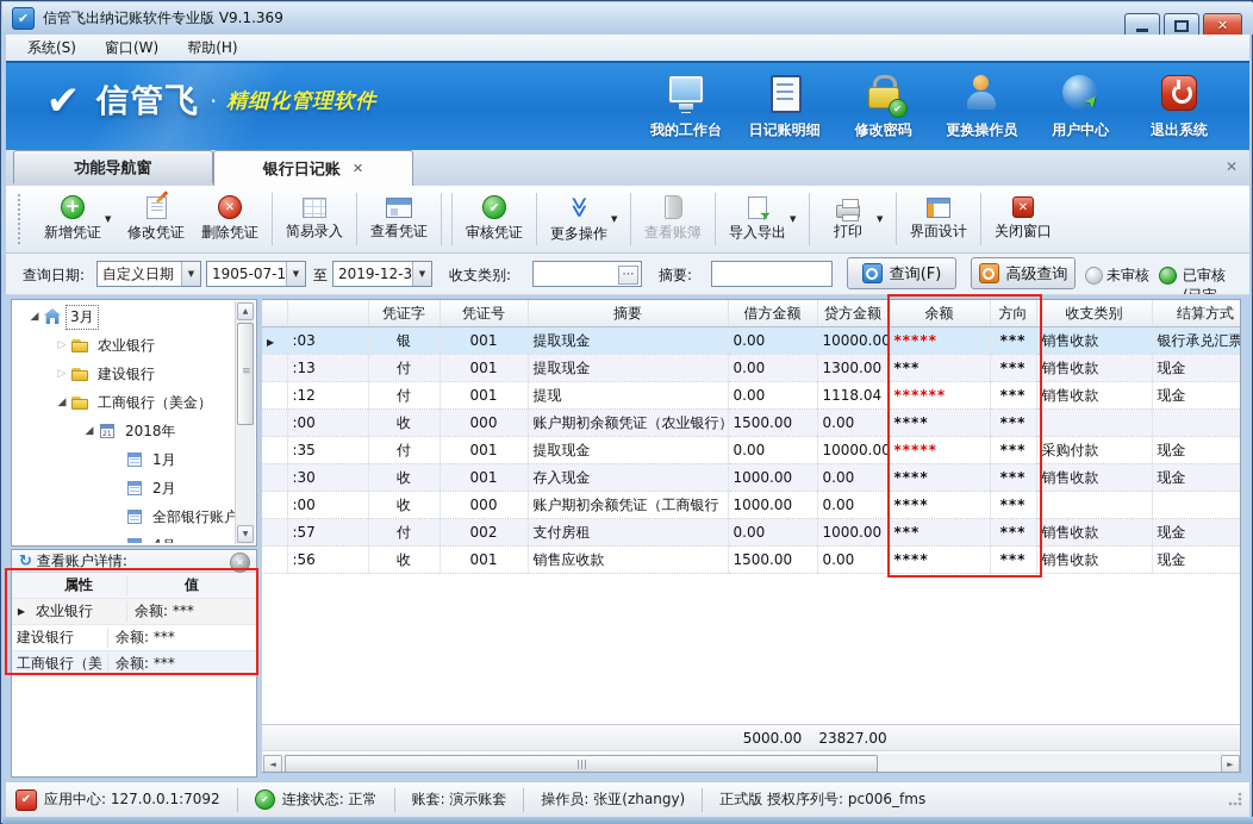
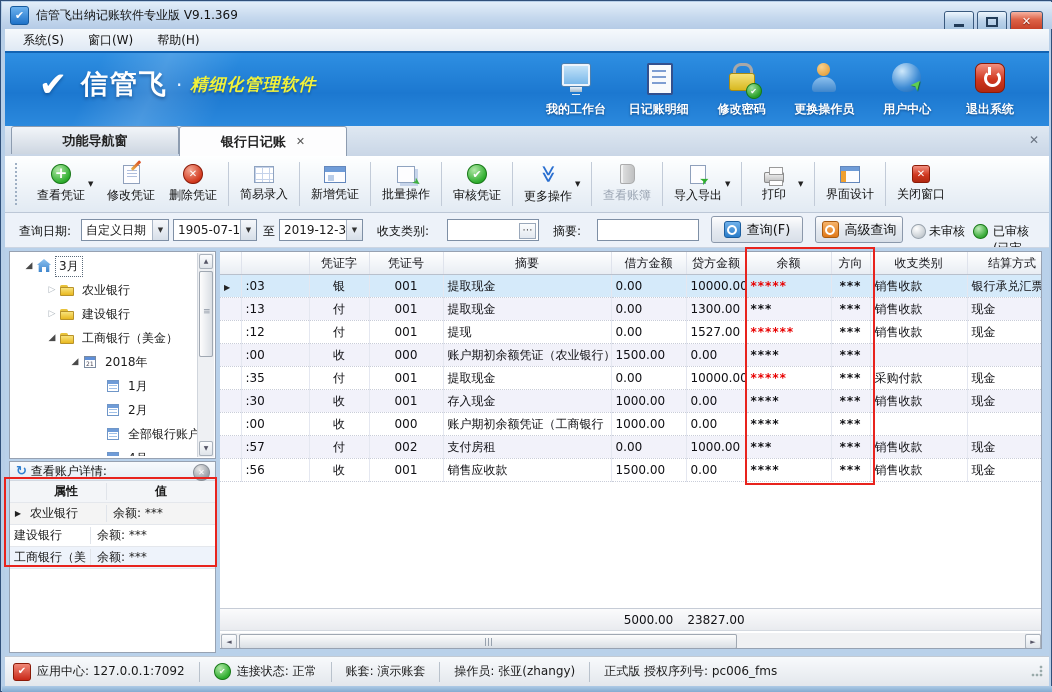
  ✔
  信管飞出纳记账软件专业版 V9.1.369
  系统(S)
  窗口(W)
  帮助(H)
  ✔
  信管飞
  ·
  精细化管理软件
  我的工作台
  日记账明细
  修改密码
  更换操作员
  用户中心
  退出系统
  功能导航窗
  银行日记账
  ✕
  ✕
- 新增凭证
+ 查看凭证
  ▼
  修改凭证
  删除凭证
  简易录入
- 查看凭证
+ 新增凭证
+ 批量操作
  审核凭证
  更多操作
  ▼
  查看账簿
  导入导出
  ▼
  打印
  ▼
  界面设计
  关闭窗口
  查询日期:
  自定义日期
  ▼
  1905-07-1
  ▼
  至
  2019-12-3
  ▼
  收支类别:
  ⋯
  摘要:
  查询(F)
  高级查询
  未审核
  ◢
  3月
  ▷
  农业银行
  ▷
  建设银行
  ◢
  工商银行（美金）
  ◢
  2018年
  1月
  2月
  全部银行账户
  ↻
  查看账户详情:
  ✕
  属性
  值
  ▶
  农业银行
  余额: ***
  建设银行
  余额: ***
  工商银行（美
  余额: ***
  			凭证字	凭证号	摘要	借方金额	贷方金额	余额	方向	收支类别	结算方式
  	:03	银	001	提取现金	0.00	10000.00	*****	***	销售收款	银行承兑汇票
  	:13	付	001	提取现金	0.00	1300.00	***	***	销售收款	现金
- 	:12	付	001	提现	0.00	1118.04	******	***	销售收款	现金
+ 	:12	付	001	提现	0.00	1527.00	******	***	销售收款	现金
  	:00	收	000	账户期初余额凭证（农业银行）	1500.00	0.00	****	***
  	:35	付	001	提取现金	0.00	10000.00	*****	***	采购付款	现金
  	:30	收	001	存入现金	1000.00	0.00	****	***	销售收款	现金
  	:00	收	000	账户期初余额凭证（工商银行（	1000.00	0.00	****	***
  	:57	付	002	支付房租	0.00	1000.00	***	***	销售收款	现金
  	:56	收	001	销售应收款	1500.00	0.00	****	***	销售收款	现金
  5000.00
  23827.00
  ◄
  ►
  ✔
  应用中心: 127.0.0.1:7092
  ✔
  连接状态: 正常
  账套: 演示账套
  操作员: 张亚(zhangy)
  正式版 授权序列号: pc006_fms
